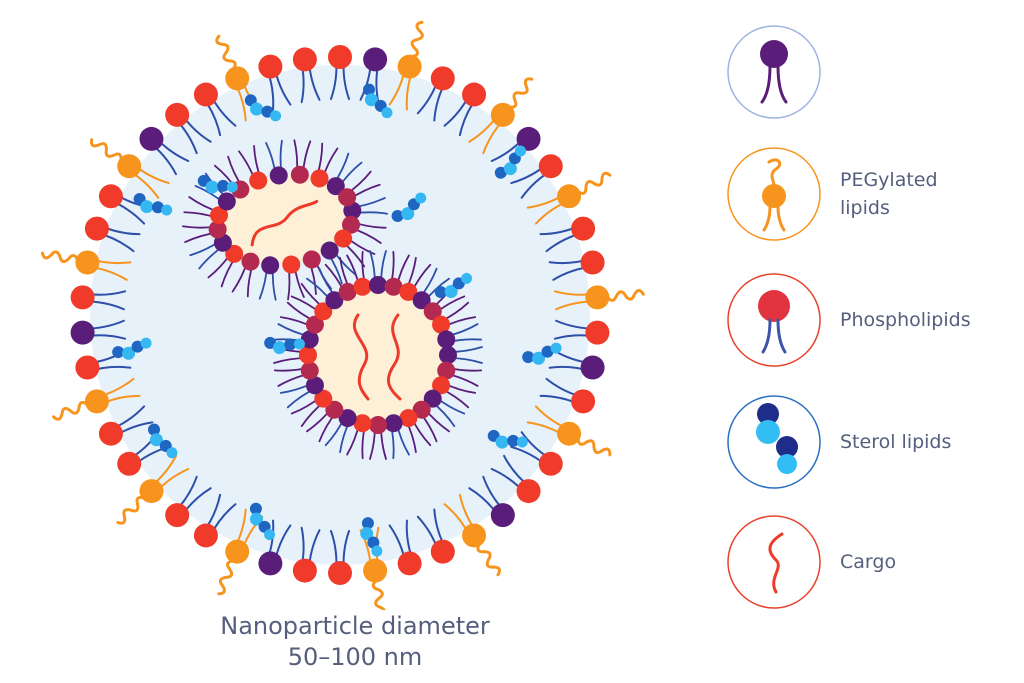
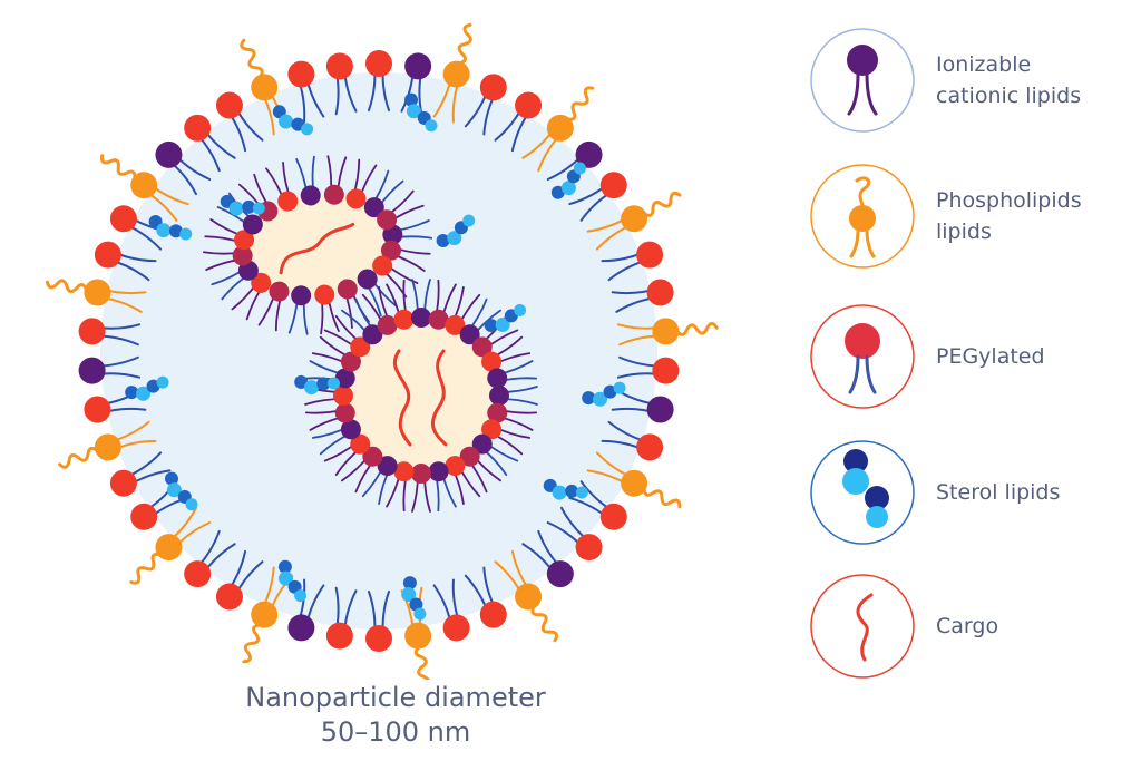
  Nanoparticle diameter
  50–100 nm
+ Ionizable
+ cationic lipids
- PEGylated
+ Phospholipids
  lipids
- Phospholipids
+ PEGylated
  Sterol lipids
  Cargo
